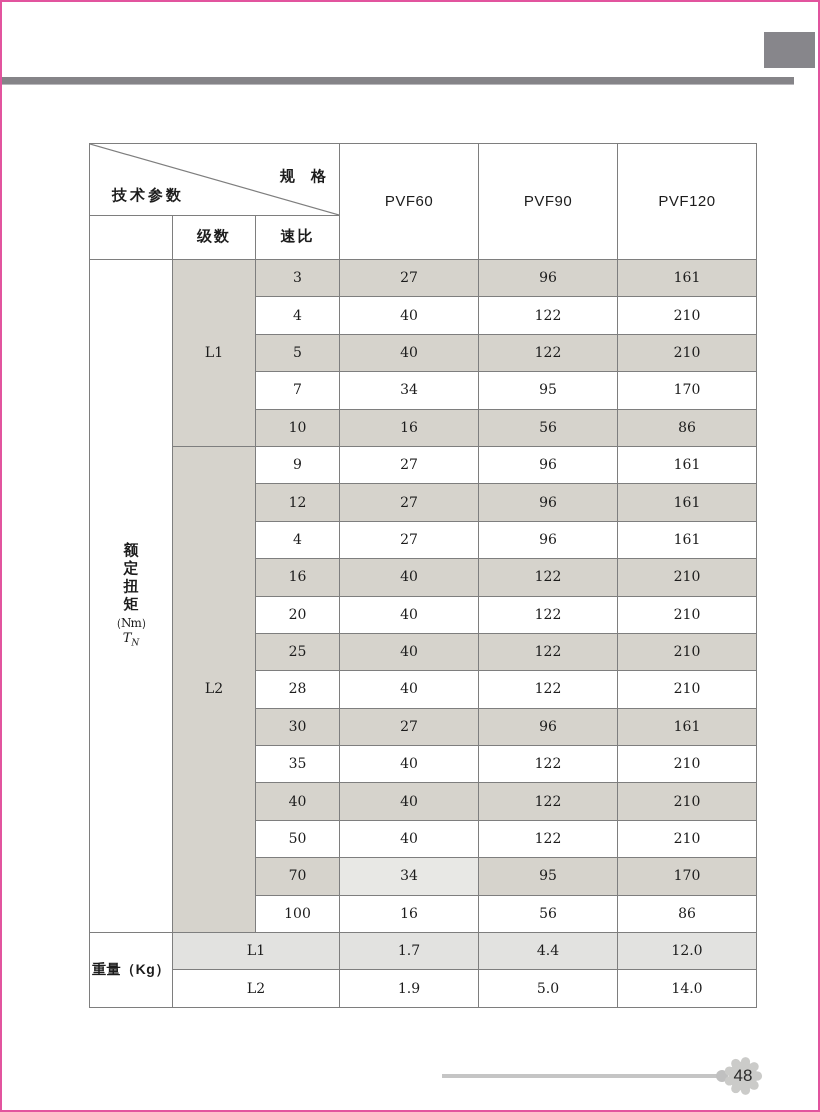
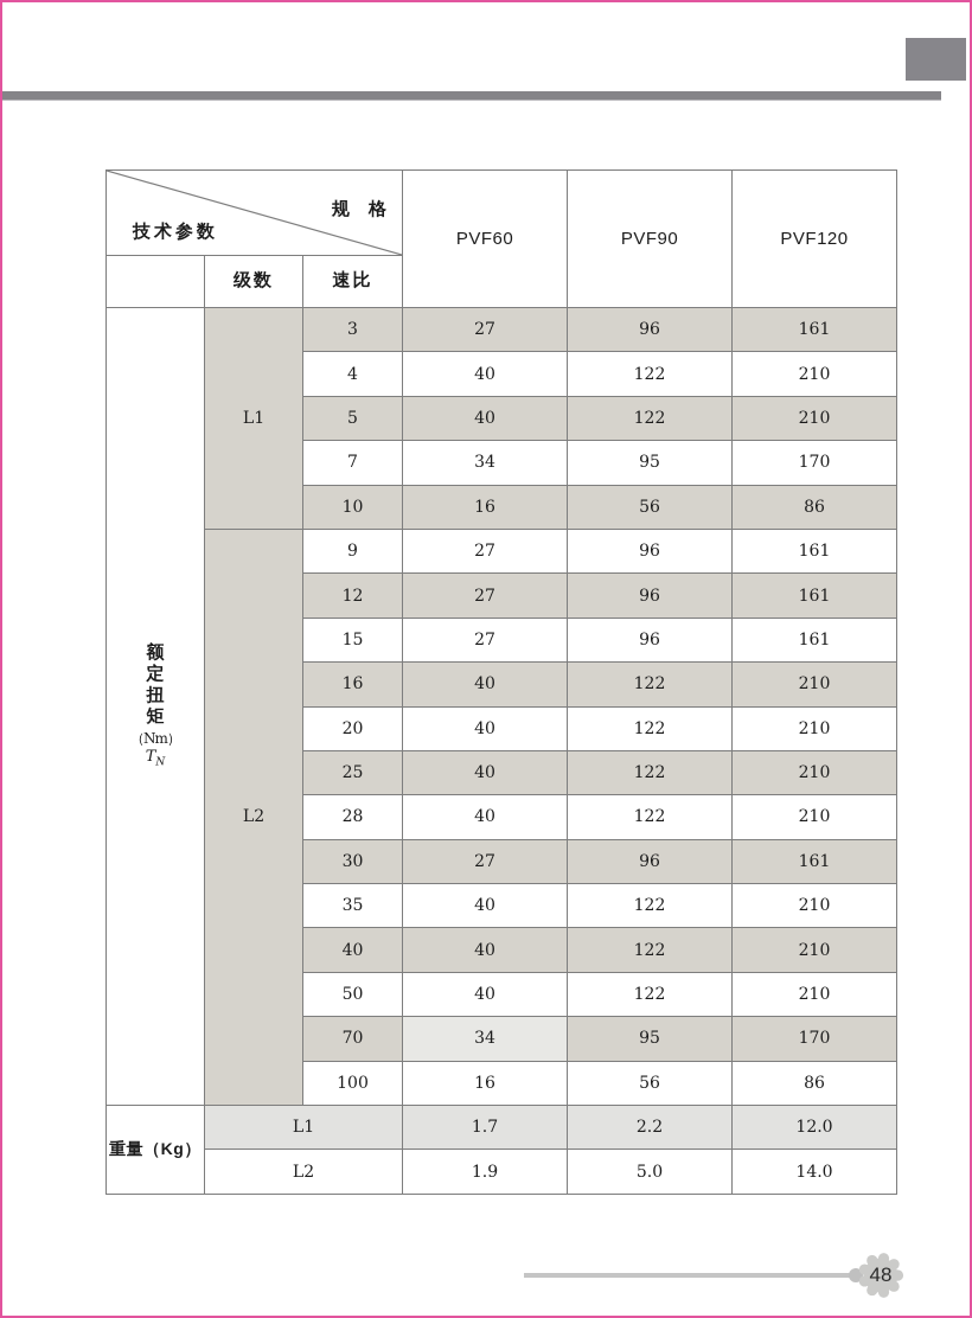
  规 格 技术参数	PVF60	PVF90	PVF120
  	级数	速比
  额定扭矩（Nm）TN	L1	3	27	96	161
  4	40	122	210
  5	40	122	210
  7	34	95	170
  10	16	56	86
  L2	9	27	96	161
  12	27	96	161
- 4	27	96	161
+ 15	27	96	161
  16	40	122	210
  20	40	122	210
  25	40	122	210
  28	40	122	210
  30	27	96	161
  35	40	122	210
  40	40	122	210
  50	40	122	210
  70	34	95	170
  100	16	56	86
- 重量（Kg）	L1	1.7	4.4	12.0
+ 重量（Kg）	L1	1.7	2.2	12.0
  L2	1.9	5.0	14.0
  48
